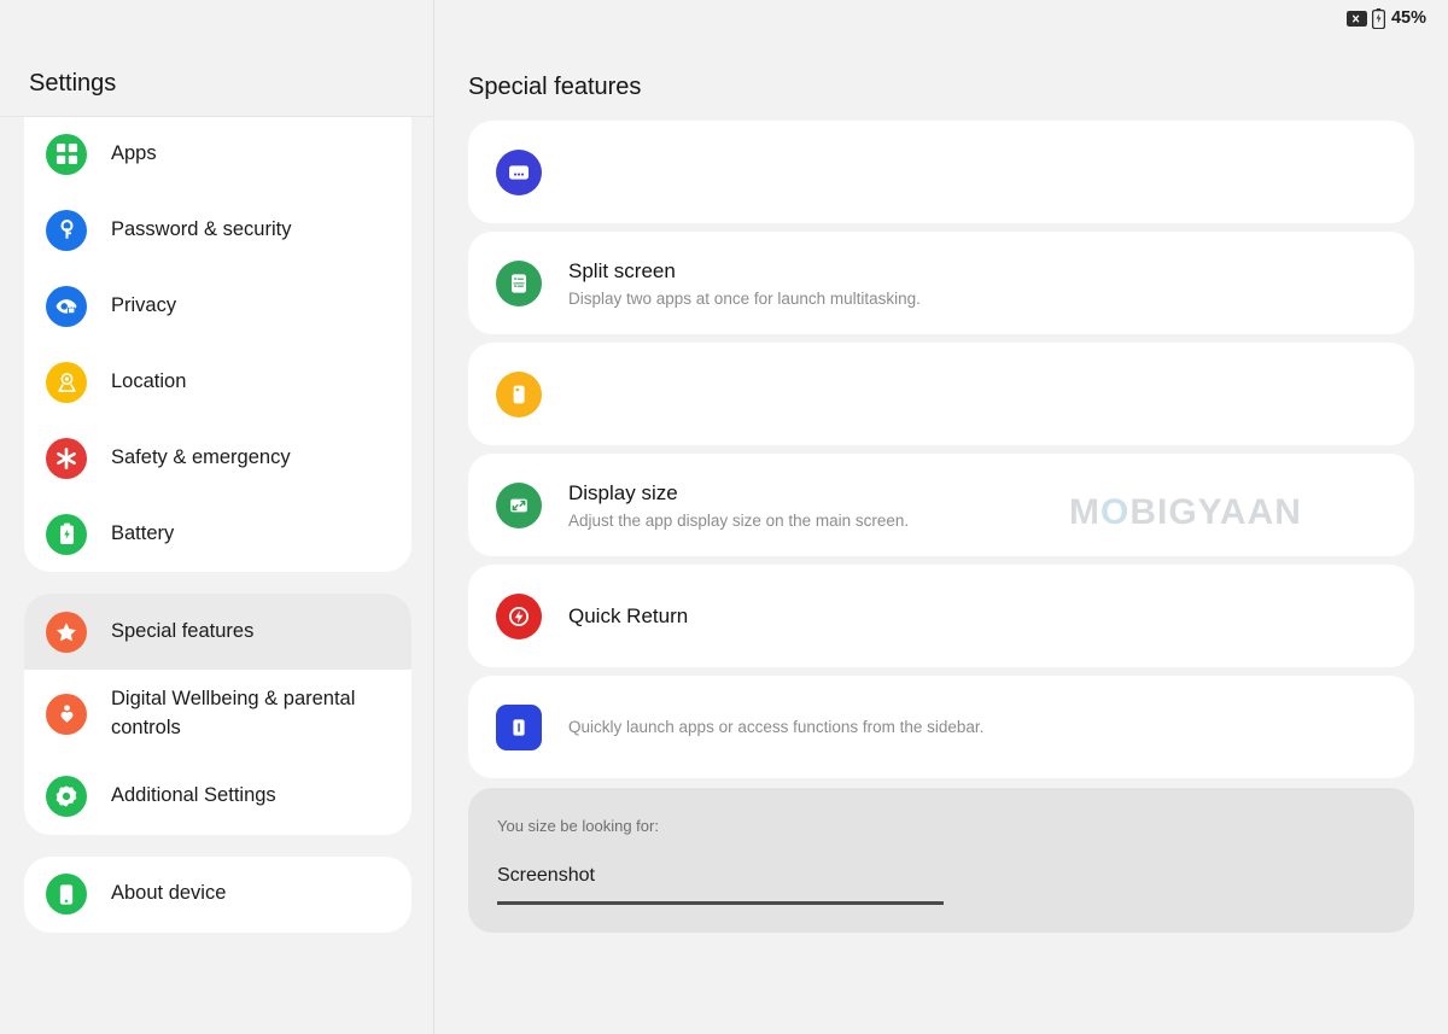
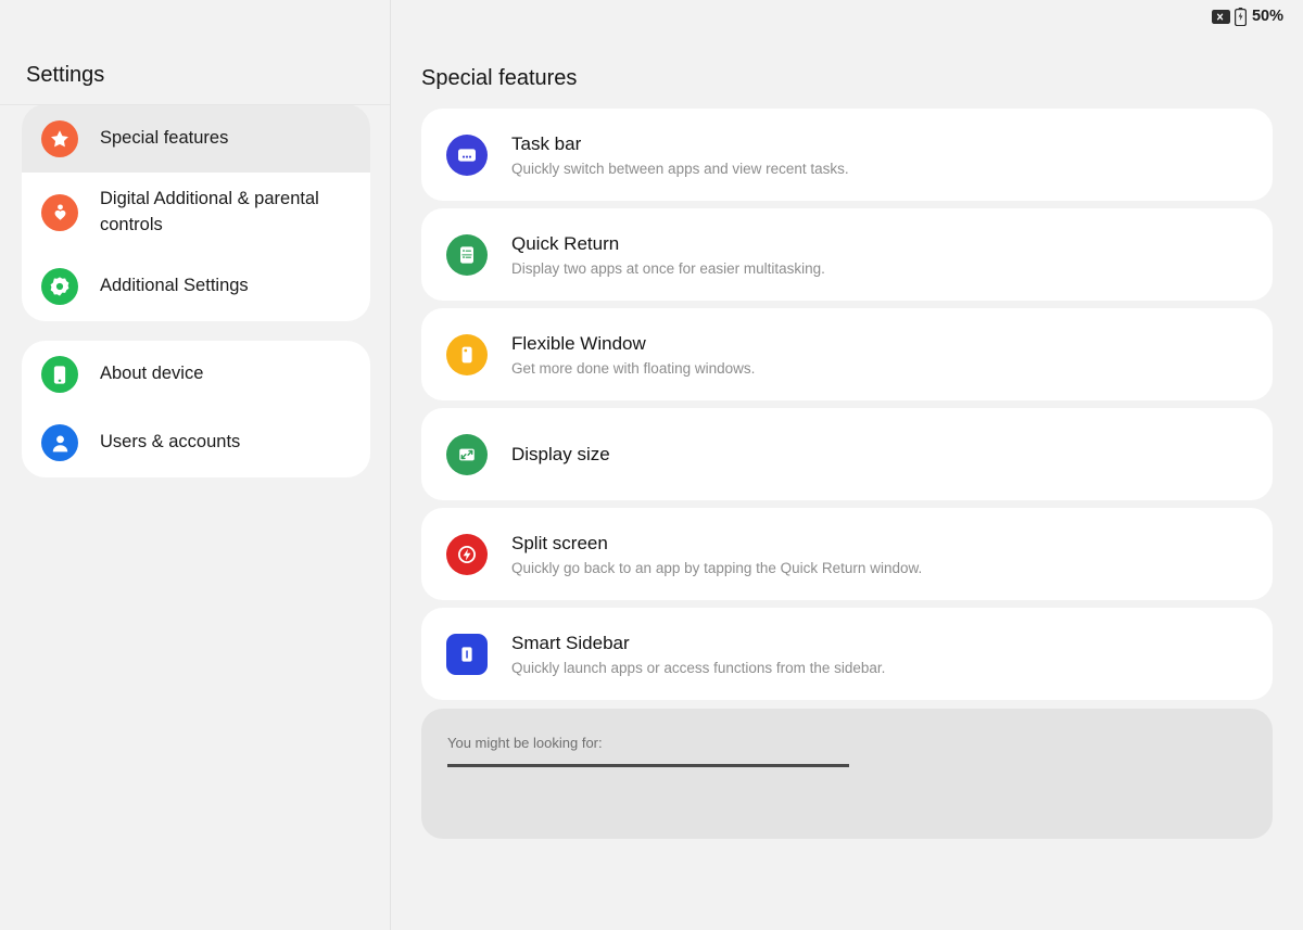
- 45%
+ 50%
  Settings
- Apps
- Password & security
- Privacy
- Location
- Safety & emergency
- Battery
  Special features
- Digital Wellbeing & parental controls
+ Digital Additional & parental controls
  Additional Settings
  About device
+ Users & accounts
  Special features
+ Task bar
+ Quickly switch between apps and view recent tasks.
- Split screen
+ Quick Return
- Display two apps at once for launch multitasking.
+ Display two apps at once for easier multitasking.
+ Flexible Window
+ Get more done with floating windows.
  Display size
- Adjust the app display size on the main screen.
- Quick Return
+ Split screen
+ Quickly go back to an app by tapping the Quick Return window.
+ Smart Sidebar
  Quickly launch apps or access functions from the sidebar.
- You size be looking for:
+ You might be looking for:
- Screenshot
- MOBIGYAAN
